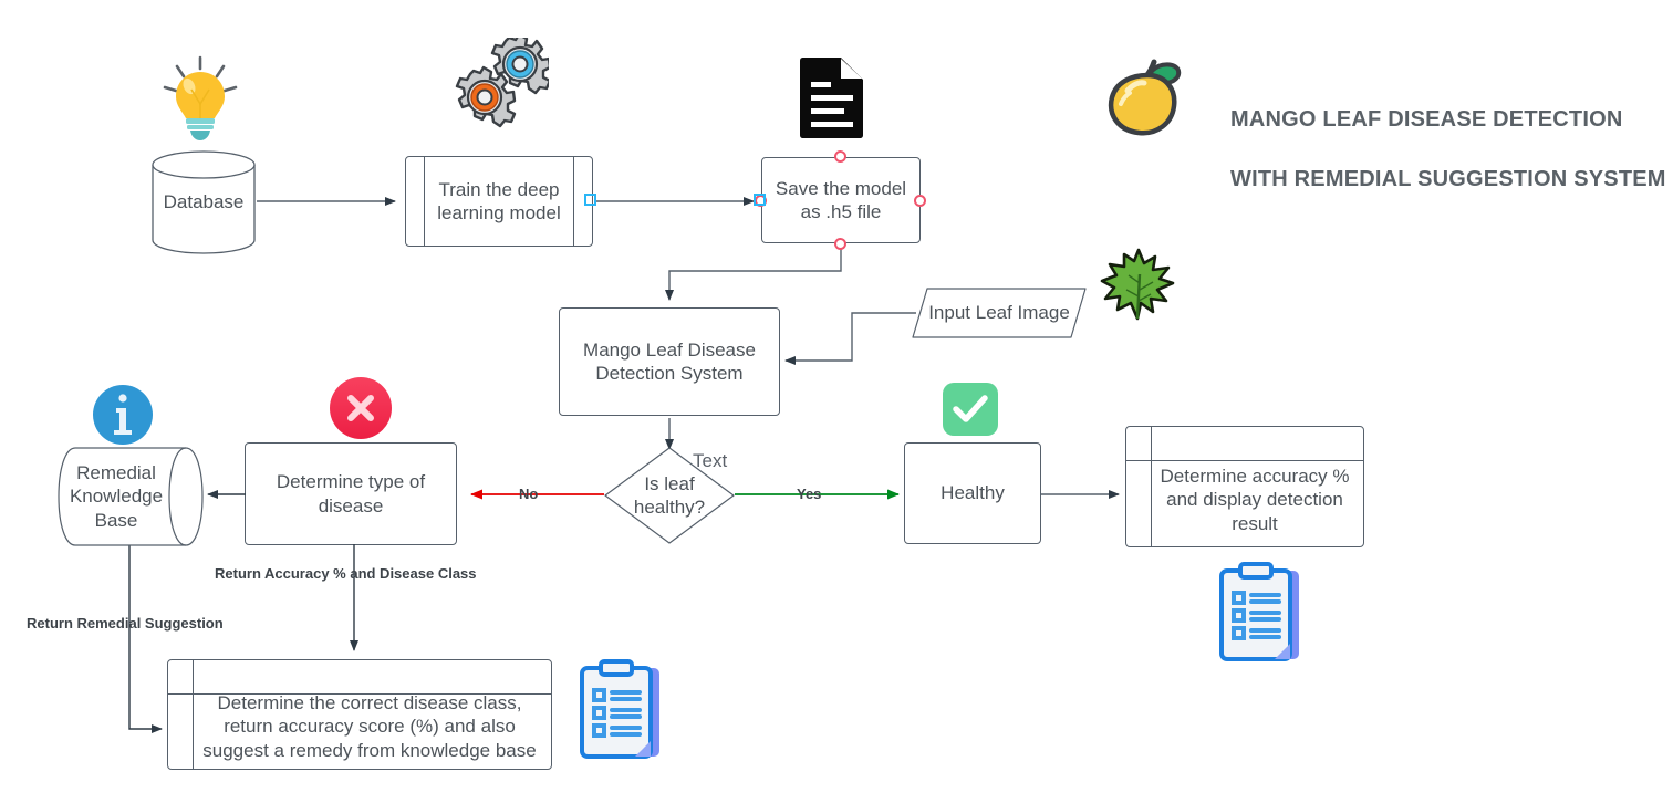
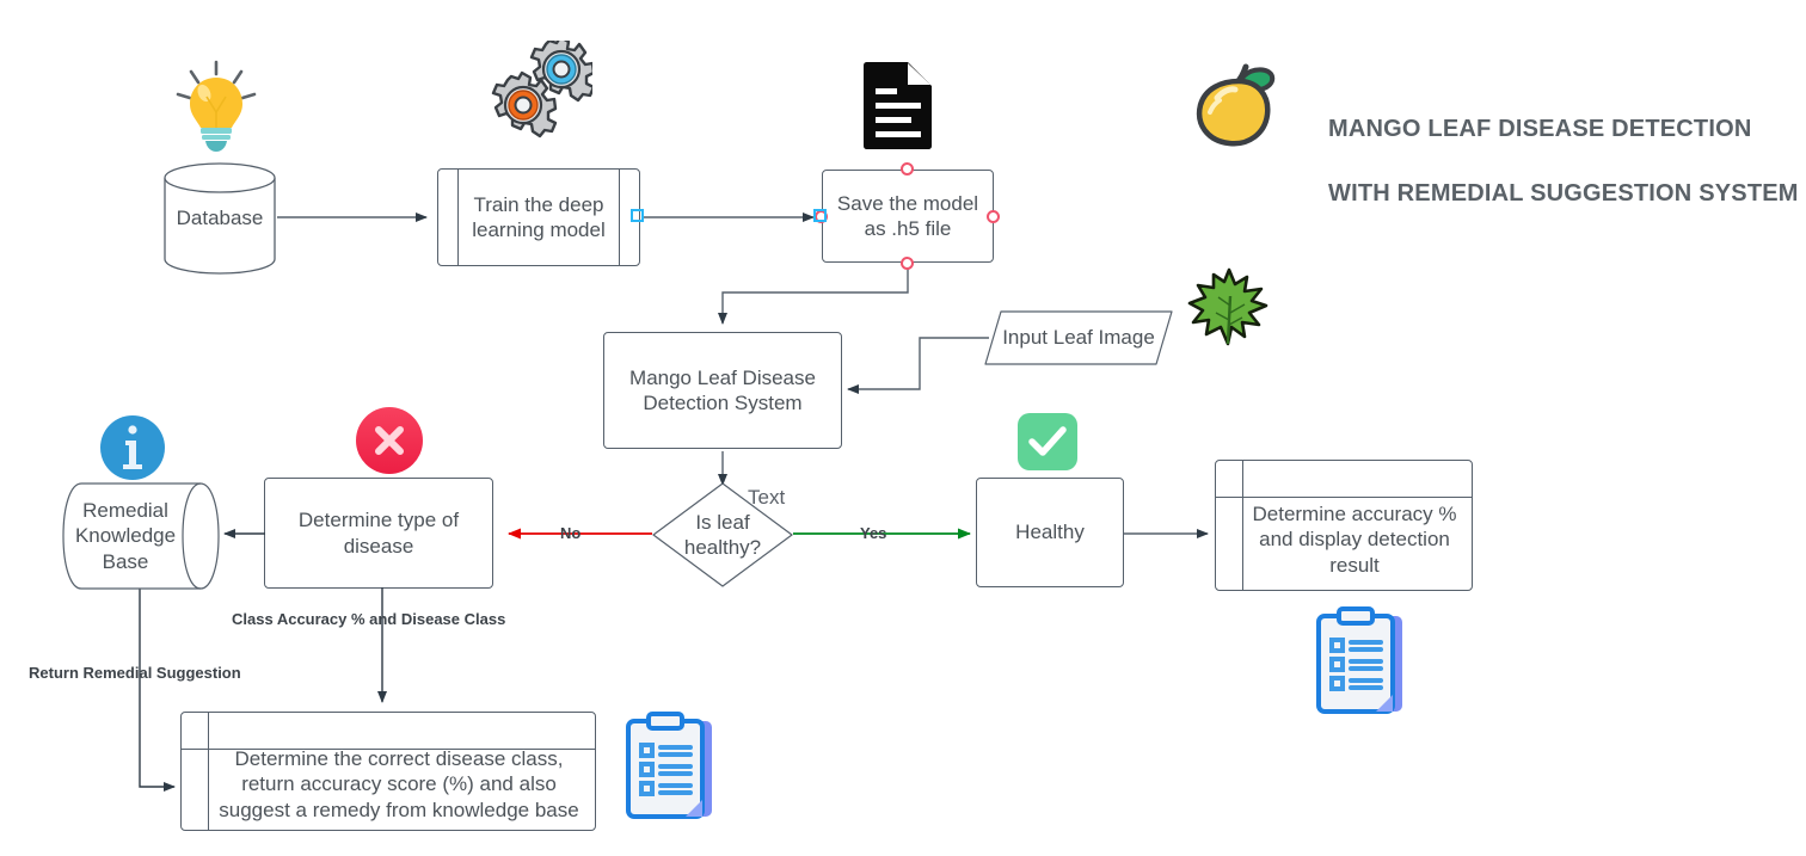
  Database
  Train the deep
  learning model
  Save the model
  as .h5 file
  Mango Leaf Disease
  Detection System
  Input Leaf Image
  Is leaf
  healthy?
  Text
  Healthy
  Determine accuracy %
  and display detection
  result
  Determine type of
  disease
  Remedial
  Knowledge
  Base
  Determine the correct disease class,
  return accuracy score (%) and also
  suggest a remedy from knowledge base
  No
  Yes
- Return Accuracy % and Disease Class
+ Class Accuracy % and Disease Class
  Return Remedial Suggestion
  MANGO LEAF DISEASE DETECTION
  WITH REMEDIAL SUGGESTION SYSTEM
